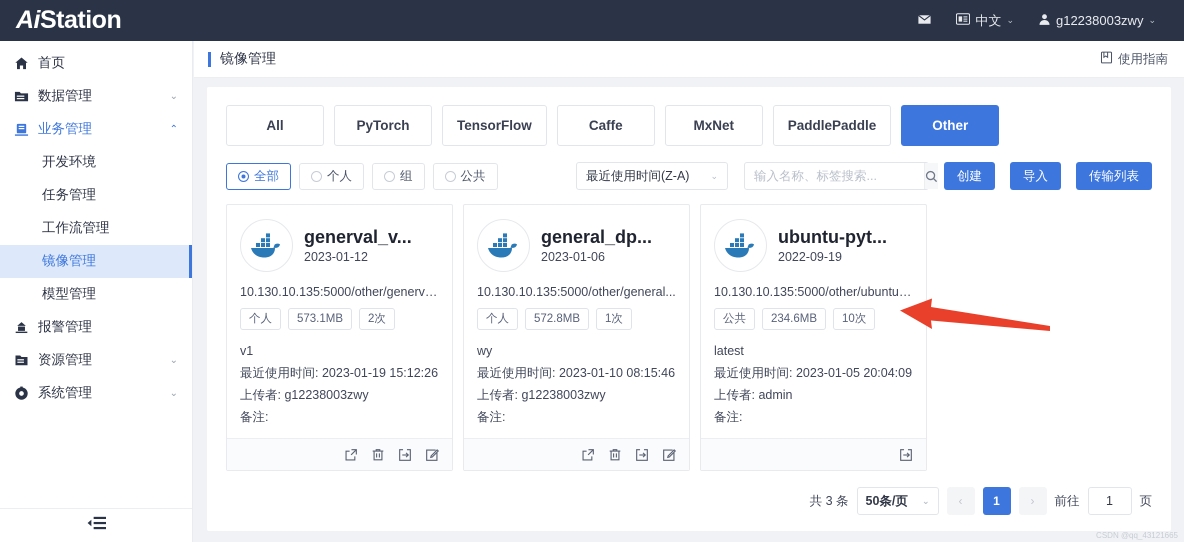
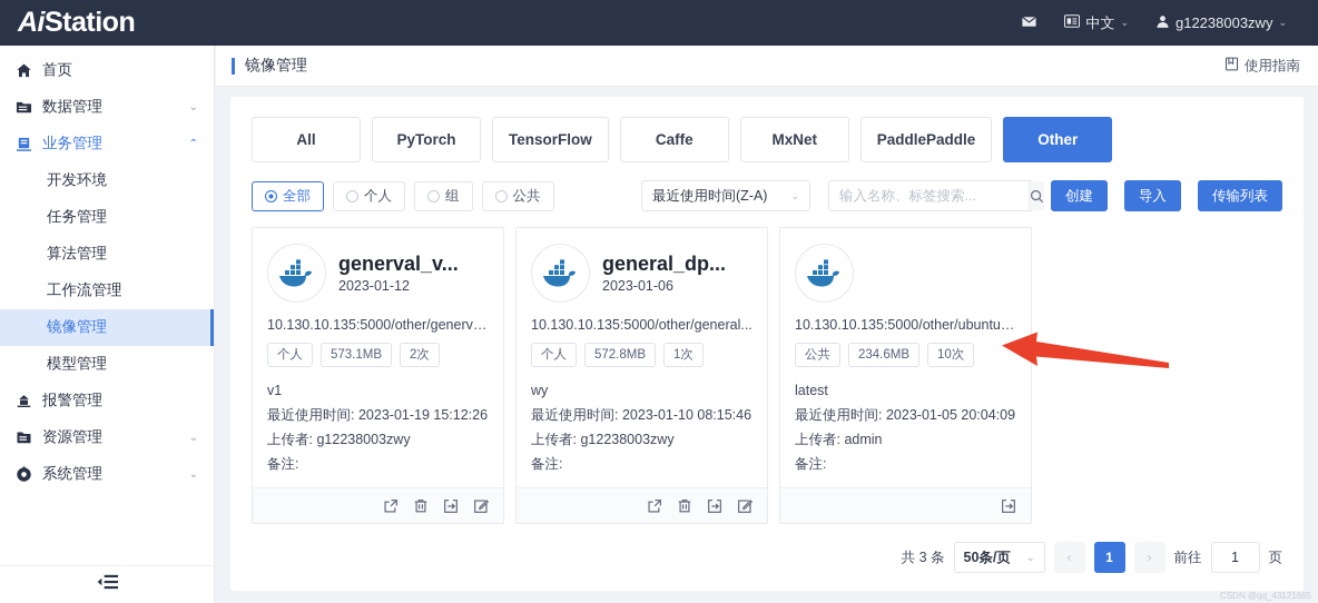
  Ai
  Station
  中文
  ⌄
  g12238003zwy
  ⌄
  首页
  数据管理
  ⌄
  业务管理
  ⌃
  开发环境
  任务管理
+ 算法管理
  工作流管理
  镜像管理
  模型管理
  报警管理
  资源管理
  ⌄
  系统管理
  ⌄
  镜像管理
  使用指南
  All
  PyTorch
  TensorFlow
  Caffe
  MxNet
  PaddlePaddle
  Other
  全部
  个人
  组
  公共
  最近使用时间(Z-A)
  ⌄
  输入名称、标签搜索...
  创建
  导入
  传输列表
  generval_v...
  2023-01-12
  10.130.10.135:5000/other/generva..
  个人
  573.1MB
  2次
  v1
  最近使用时间: 2023-01-19 15:12:26
  上传者: g12238003zwy
  备注:
  general_dp...
  2023-01-06
  10.130.10.135:5000/other/general...
  个人
  572.8MB
  1次
  wy
  最近使用时间: 2023-01-10 08:15:46
  上传者: g12238003zwy
  备注:
- ubuntu-pyt...
- 2022-09-19
  10.130.10.135:5000/other/ubuntu-...
  公共
  234.6MB
  10次
  latest
  最近使用时间: 2023-01-05 20:04:09
  上传者: admin
  备注:
  共 3 条
  50条/页
  ⌄
  ‹
  1
  ›
  前往
  1
  页
  CSDN @qq_43121665
